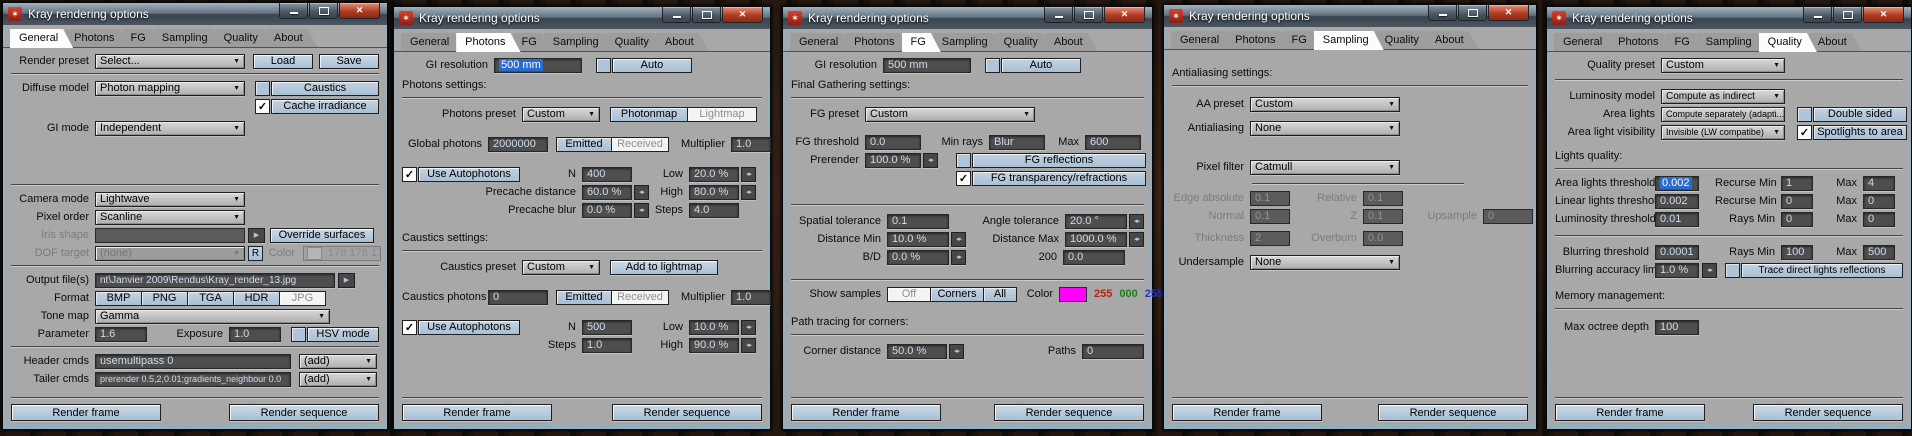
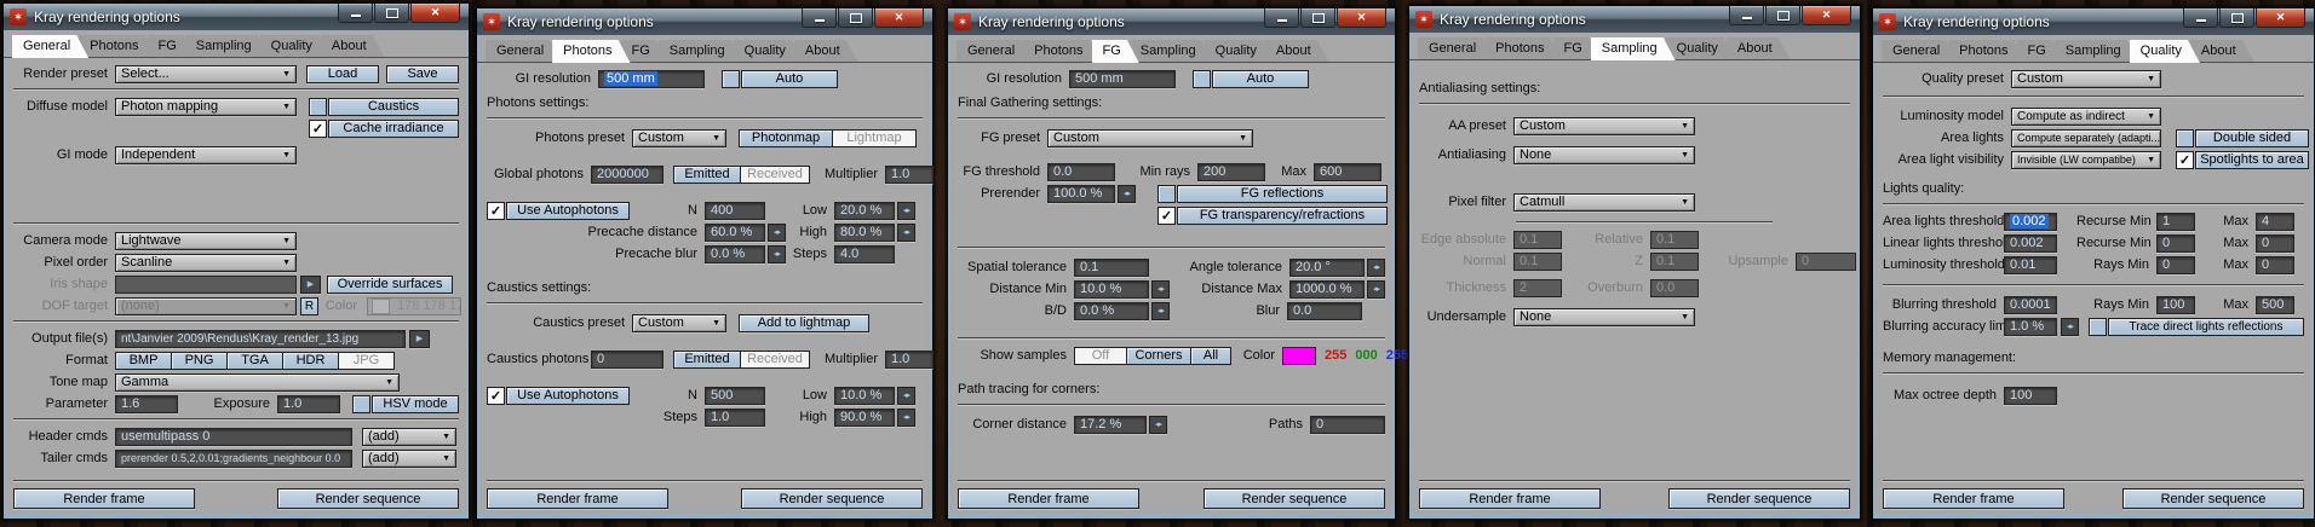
  ✶
  Kray rendering options
  ✕
  General
  Photons
  FG
  Sampling
  Quality
  About
  Render preset
  Select...
  Load
  Save
  Diffuse model
  Photon mapping
  Caustics
  ✓
  Cache irradiance
  GI mode
  Independent
  Camera mode
  Lightwave
  Pixel order
  Scanline
  Iris shape
  Override surfaces
  DOF target
  (none)
  R
  Color
  178 178 17
  Output file(s)
  nt\Janvier 2009\Rendus\Kray_render_13.jpg
  Format
  BMP
  PNG
  TGA
  HDR
  JPG
  Tone map
  Gamma
  Parameter
  1.6
  Exposure
  1.0
  HSV mode
  Header cmds
  usemultipass 0
  (add)
  Tailer cmds
  prerender 0.5,2,0.01;gradients_neighbour 0.0
  (add)
  Render frame
  Render sequence
  ✶
  Kray rendering options
  ✕
  General
  Photons
  FG
  Sampling
  Quality
  About
  GI resolution
  500 mm
  Auto
  Photons settings:
  Photons preset
  Custom
  Photonmap
  Lightmap
  Global photons
  2000000
  Emitted
  Received
  Multiplier
  1.0
  ✓
  Use Autophotons
  N
  400
  Low
  20.0 %
  Precache distance
  60.0 %
  High
  80.0 %
  Precache blur
  0.0 %
  Steps
  4.0
  Caustics settings:
  Caustics preset
  Custom
  Add to lightmap
  Caustics photons
  0
  Emitted
  Received
  Multiplier
  1.0
  ✓
  Use Autophotons
  N
  500
  Low
  10.0 %
  Steps
  1.0
  High
  90.0 %
  Render frame
  Render sequence
  ✶
  Kray rendering options
  ✕
  General
  Photons
  FG
  Sampling
  Quality
  About
  GI resolution
  500 mm
  Auto
  Final Gathering settings:
  FG preset
  Custom
  FG threshold
  0.0
  Min rays
- Blur
+ 200
  Max
  600
  Prerender
  100.0 %
  FG reflections
  ✓
  FG transparency/refractions
  Spatial tolerance
  0.1
  Angle tolerance
  20.0 °
  Distance Min
  10.0 %
  Distance Max
  1000.0 %
  B/D
  0.0 %
- 200
+ Blur
  0.0
  Show samples
  Off
  Corners
  All
  Color
  255
  000
  255
  Path tracing for corners:
  Corner distance
- 50.0 %
+ 17.2 %
  Paths
  0
  Render frame
  Render sequence
  ✶
  Kray rendering options
  ✕
  General
  Photons
  FG
  Sampling
  Quality
  About
  Antialiasing settings:
  AA preset
  Custom
  Antialiasing
  None
  Pixel filter
  Catmull
  Edge absolute
  0.1
  Relative
  0.1
  Normal
  0.1
  Z
  0.1
  Upsample
  0
  Thickness
  2
  Overburn
  0.0
  Undersample
  None
  Render frame
  Render sequence
  ✶
  Kray rendering options
  ✕
  General
  Photons
  FG
  Sampling
  Quality
  About
  Quality preset
  Custom
  Luminosity model
  Compute as indirect
  Area lights
  Compute separately (adapti...
  Double sided
  Area light visibility
  Invisible (LW compatibe)
  ✓
  Spotlights to area
  Lights quality:
  Area lights threshold
  0.002
  Recurse Min
  1
  Max
  4
  Linear lights thresho
  0.002
  Recurse Min
  0
  Max
  0
  Luminosity threshold
  0.01
  Rays Min
  0
  Max
  0
  Blurring threshold
  0.0001
  Rays Min
  100
  Max
  500
  Blurring accuracy lim
  1.0 %
  Trace direct lights reflections
  Memory management:
  Max octree depth
  100
  Render frame
  Render sequence
